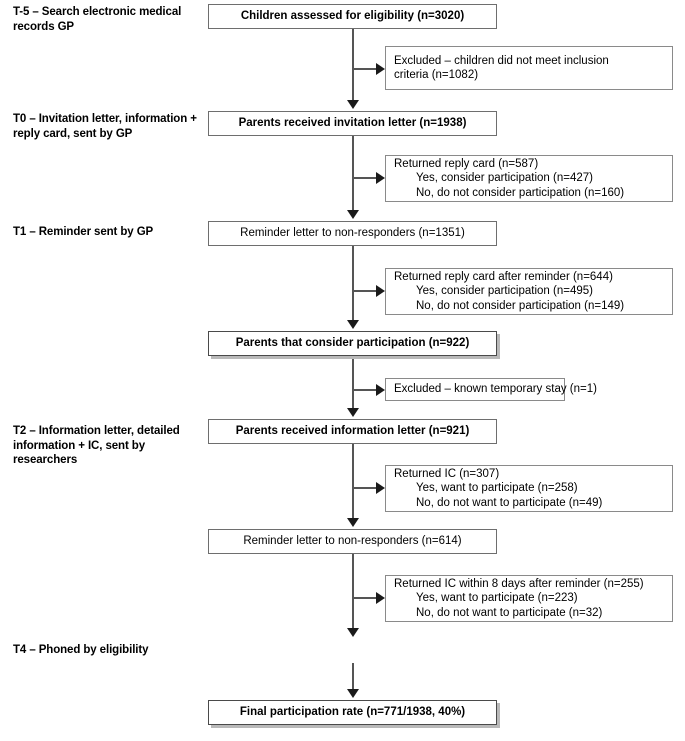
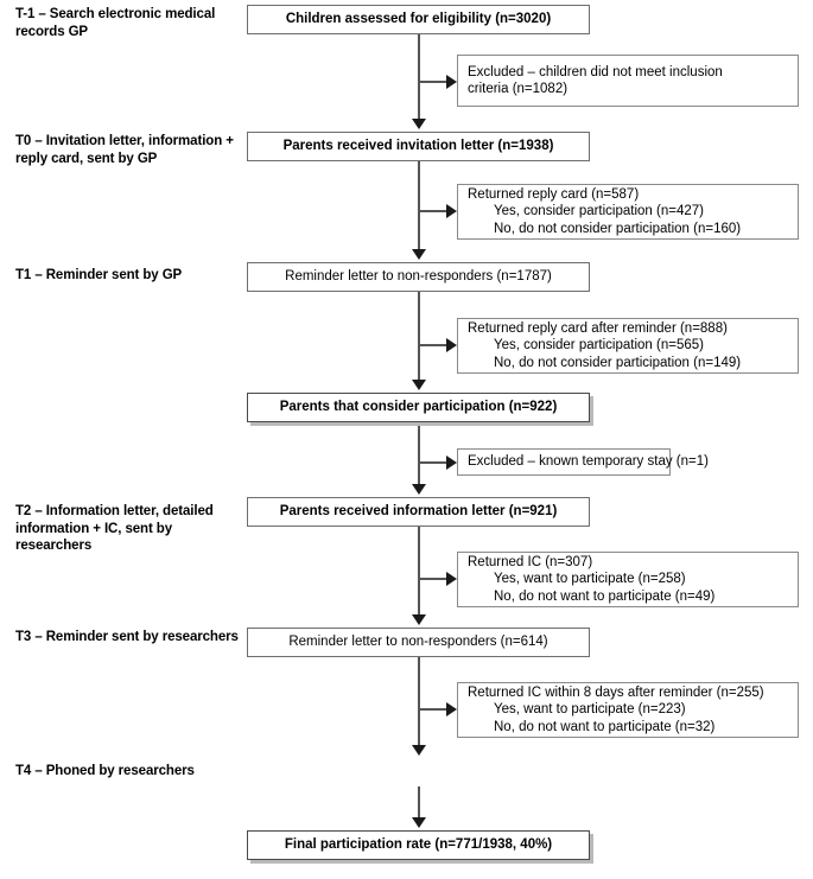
- T-5 – Search electronic medical records GP
+ T-1 – Search electronic medical records GP
  T0 – Invitation letter, information + reply card, sent by GP
  T1 – Reminder sent by GP
  T2 – Information letter, detailed information + IC, sent by researchers
+ T3 – Reminder sent by researchers
- T4 – Phoned by eligibility
+ T4 – Phoned by researchers
  Children assessed for eligibility (n=3020)
  Parents received invitation letter (n=1938)
- Reminder letter to non-responders (n=1351)
+ Reminder letter to non-responders (n=1787)
  Parents that consider participation (n=922)
  Parents received information letter (n=921)
  Reminder letter to non-responders (n=614)
  Final participation rate (n=771/1938, 40%)
  Excluded – children did not meet inclusion
  criteria (n=1082)
  Returned reply card (n=587)
  Yes, consider participation (n=427)
  No, do not consider participation (n=160)
- Returned reply card after reminder (n=644)
+ Returned reply card after reminder (n=888)
- Yes, consider participation (n=495)
+ Yes, consider participation (n=565)
  No, do not consider participation (n=149)
  Excluded – known temporary stay (n=1)
  Returned IC (n=307)
  Yes, want to participate (n=258)
  No, do not want to participate (n=49)
  Returned IC within 8 days after reminder (n=255)
  Yes, want to participate (n=223)
  No, do not want to participate (n=32)
